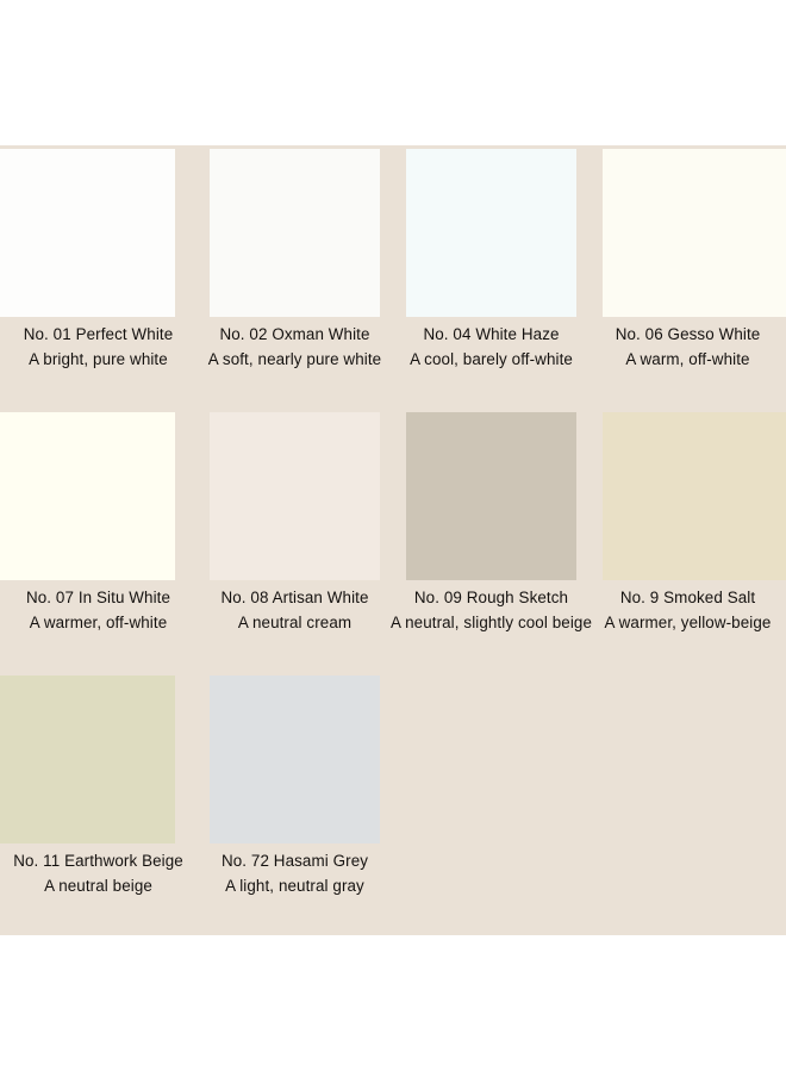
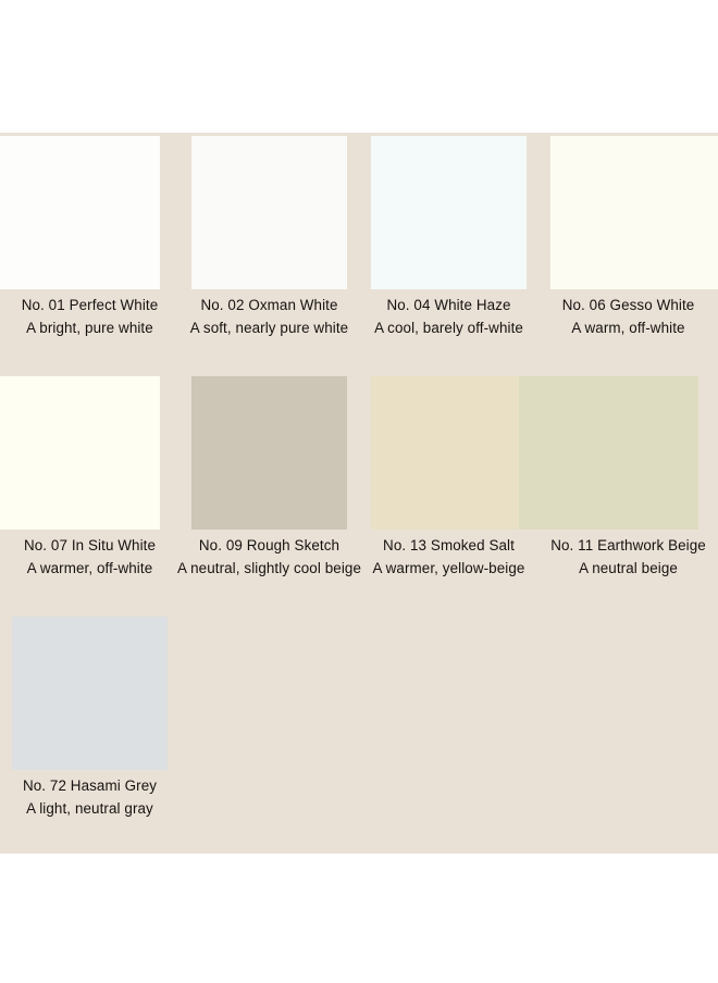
  No. 01 Perfect White
  A bright, pure white
  No. 02 Oxman White
  A soft, nearly pure white
  No. 04 White Haze
  A cool, barely off-white
  No. 06 Gesso White
  A warm, off-white
  No. 07 In Situ White
  A warmer, off-white
- No. 08 Artisan White
- A neutral cream
  No. 09 Rough Sketch
  A neutral, slightly cool beige
- No. 9 Smoked Salt
+ No. 13 Smoked Salt
  A warmer, yellow-beige
  No. 11 Earthwork Beige
  A neutral beige
  No. 72 Hasami Grey
  A light, neutral gray
